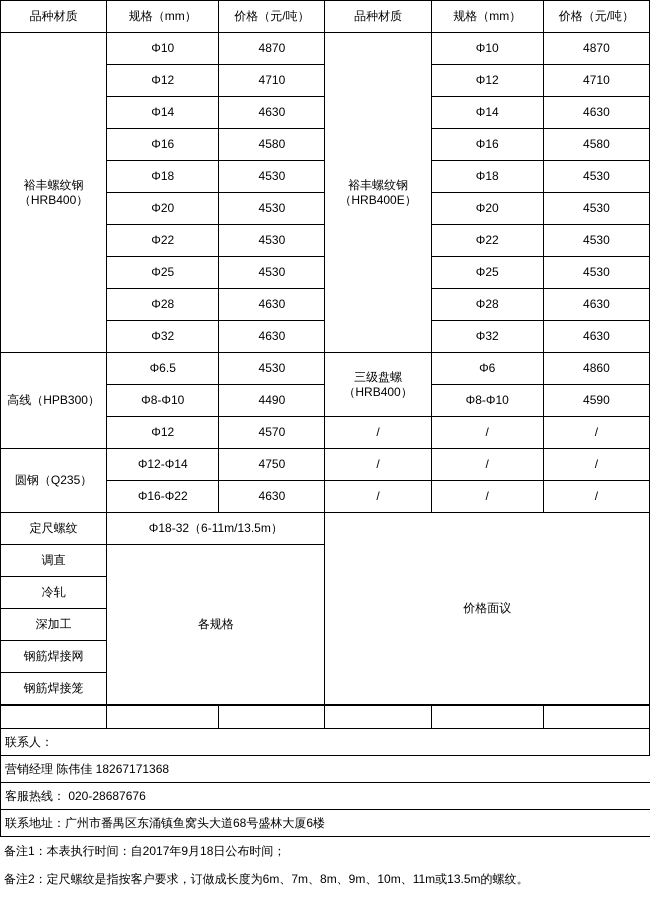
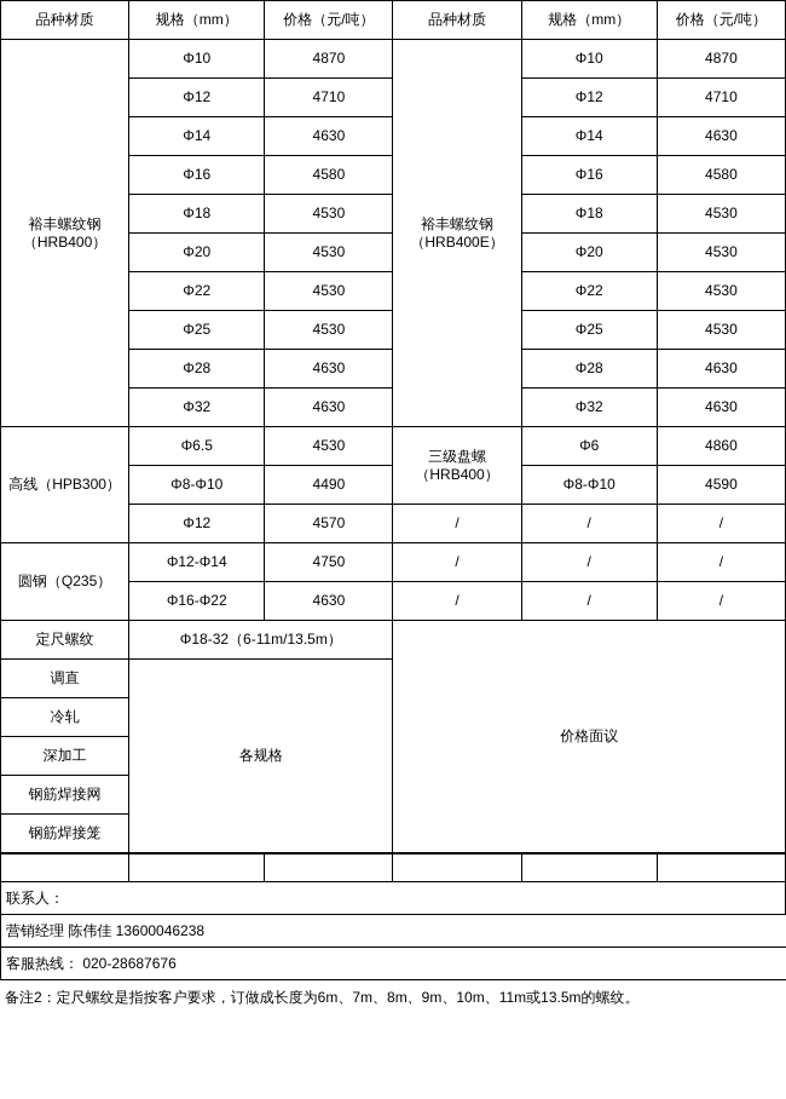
  品种材质	规格（mm）	价格（元/吨）	品种材质	规格（mm）	价格（元/吨）
  裕丰螺纹钢 （HRB400）	Φ10	4870	裕丰螺纹钢 （HRB400E）	Φ10	4870
  Φ12	4710	Φ12	4710
  Φ14	4630	Φ14	4630
  Φ16	4580	Φ16	4580
  Φ18	4530	Φ18	4530
  Φ20	4530	Φ20	4530
  Φ22	4530	Φ22	4530
  Φ25	4530	Φ25	4530
  Φ28	4630	Φ28	4630
  Φ32	4630	Φ32	4630
  高线（HPB300）	Φ6.5	4530	三级盘螺 （HRB400）	Φ6	4860
  Φ8-Φ10	4490	Φ8-Φ10	4590
  Φ12	4570	/	/	/
  圆钢（Q235）	Φ12-Φ14	4750	/	/	/
  Φ16-Φ22	4630	/	/	/
  定尺螺纹	Φ18-32（6-11m/13.5m）	价格面议
  调直	各规格
  冷轧
  深加工
  钢筋焊接网
  钢筋焊接笼
  联系人：
- 营销经理 陈伟佳 18267171368
+ 营销经理 陈伟佳 13600046238
  客服热线： 020-28687676
- 联系地址：广州市番禺区东涌镇鱼窝头大道68号盛林大厦6楼
- 备注1：本表执行时间：自2017年9月18日公布时间；
  备注2：定尺螺纹是指按客户要求，订做成长度为6m、7m、8m、9m、10m、11m或13.5m的螺纹。
